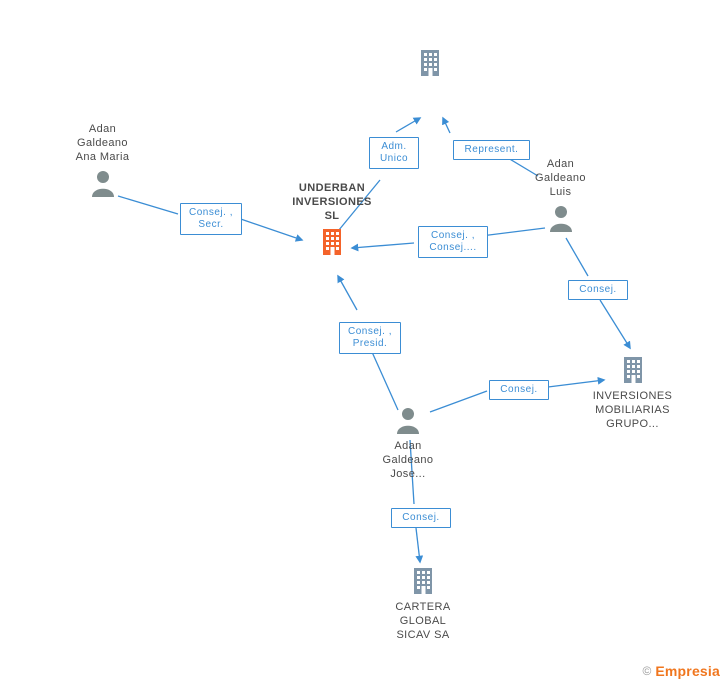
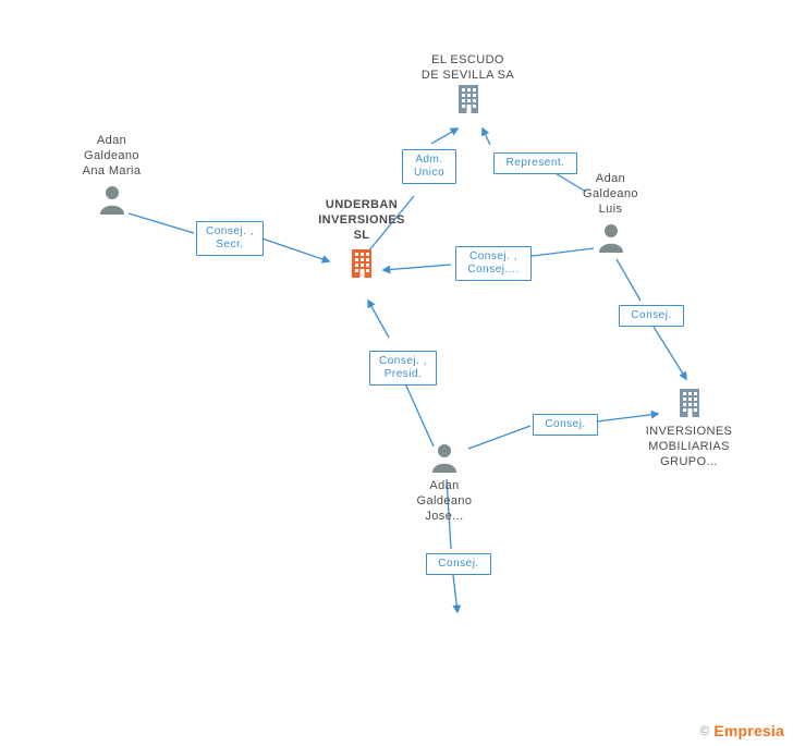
+ EL ESCUDO
+ DE SEVILLA SA
  Adan
  Galdeano
  Ana Maria
  UNDERBAN
  INVERSIONES
  SL
  Adan
  Galdeano
  Luis
  INVERSIONES
  MOBILIARIAS
  GRUPO...
  Adan
  Galdeano
  Jose...
- CARTERA
- GLOBAL
- SICAV SA
  Adm.
  Unico
  Represent.
  Consej. ,
  Secr.
  Consej. ,
  Consej....
  Consej.
  Consej. ,
  Presid.
  Consej.
  Consej.
  ©
  Empresia
